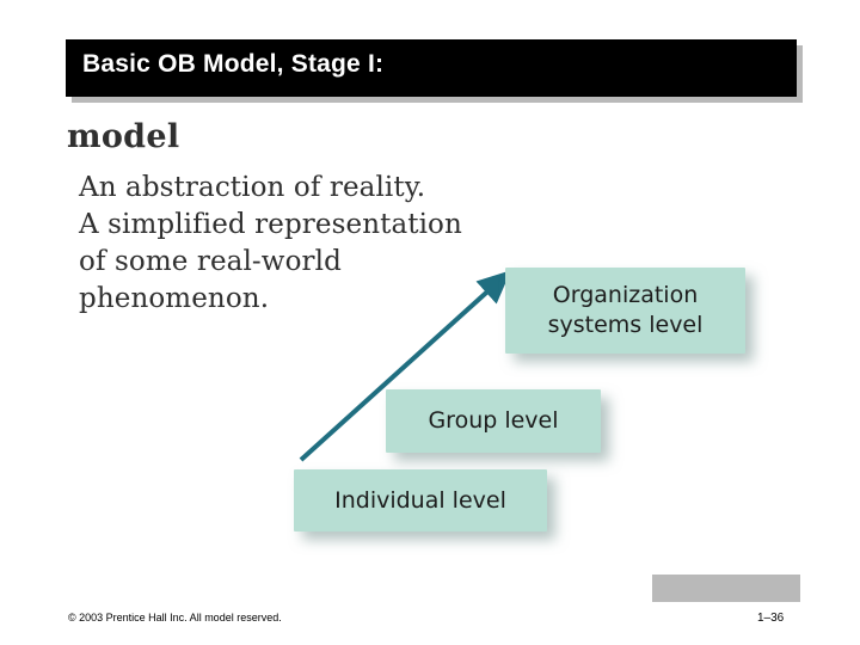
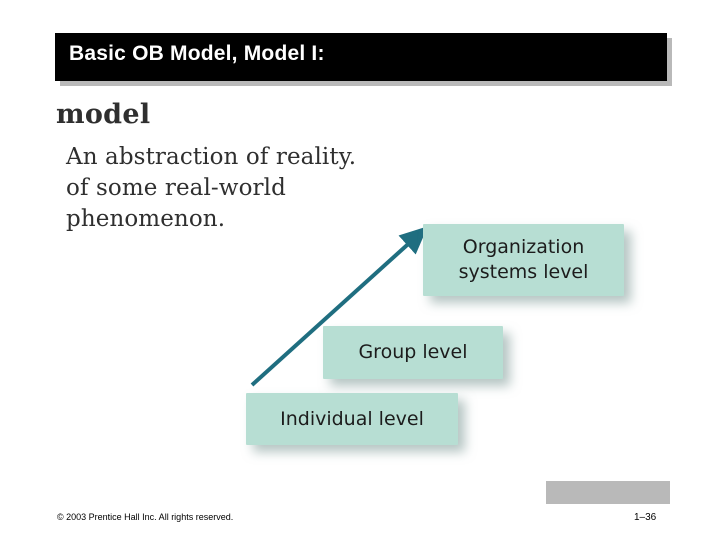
- Basic OB Model, Stage I:
+ Basic OB Model, Model I:
  model
  An abstraction of reality.
- A simplified representation
  of some real-world
  phenomenon.
  Organization systems level
  Group level
  Individual level
- © 2003 Prentice Hall Inc. All model reserved.
+ © 2003 Prentice Hall Inc. All rights reserved.
  1–36
